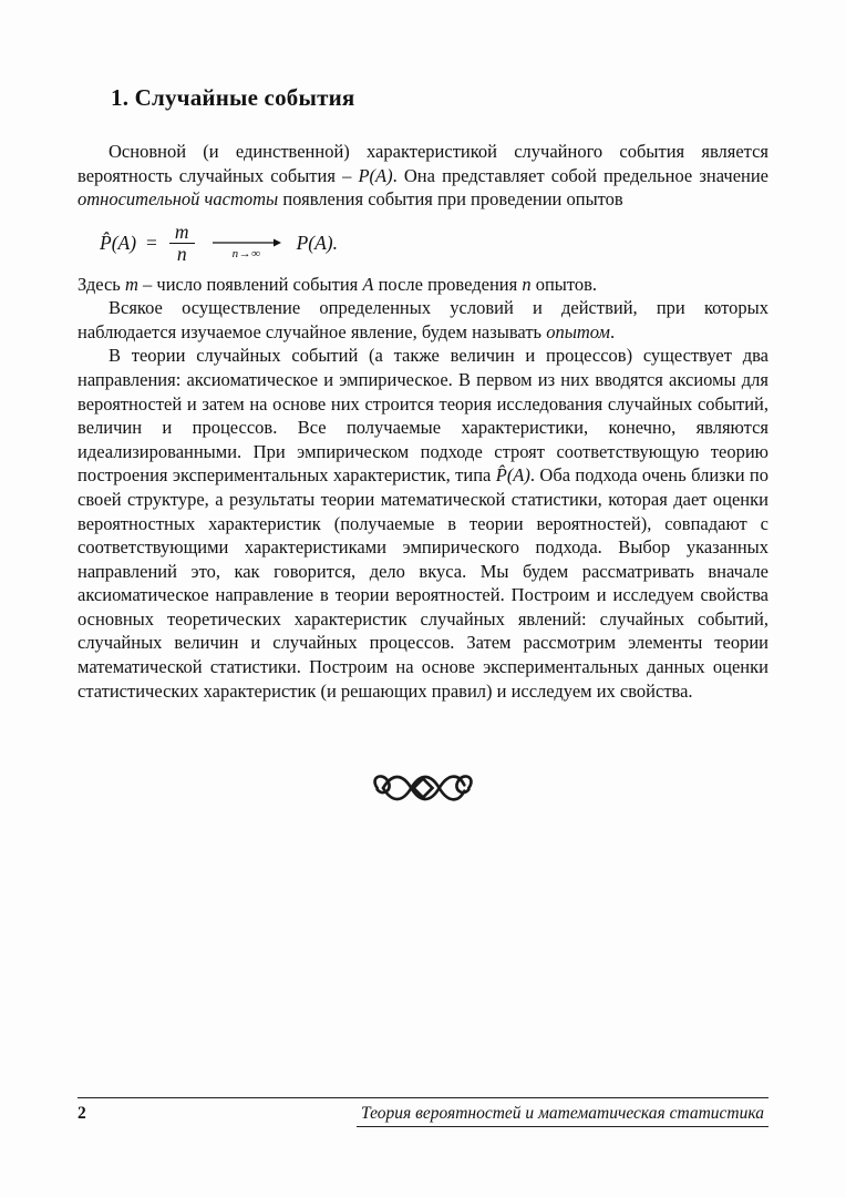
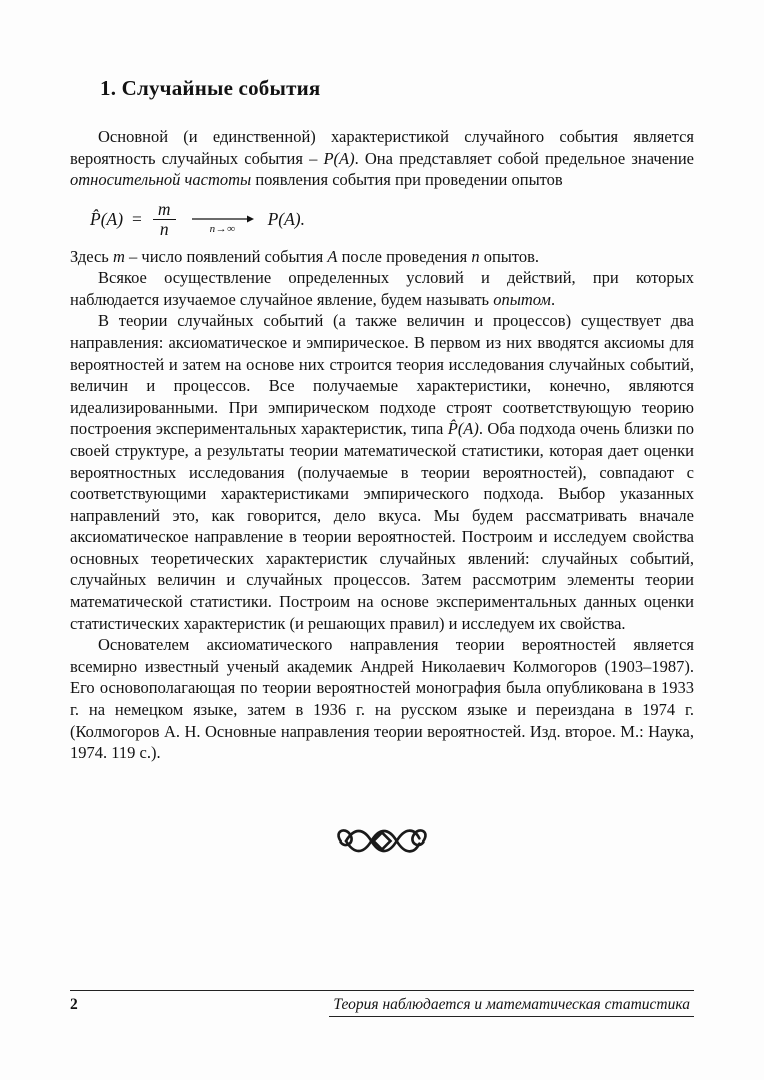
  1. Случайные события
  Основной (и единственной) характеристикой случайного события является вероятность случайных события – P(A). Она представляет собой предельное значение относительной частоты появления события при проведении опытов
  P̂(A)
  =
  m
  n
  n→∞
  P(A).
  Здесь m – число появлений события A после проведения n опытов.
  Всякое осуществление определенных условий и действий, при которых наблюдается изучаемое случайное явление, будем называть опытом.
- В теории случайных событий (а также величин и процессов) существует два направления: аксиоматическое и эмпирическое. В первом из них вводятся аксиомы для вероятностей и затем на основе них строится теория исследования случайных событий, величин и процессов. Все получаемые характеристики, конечно, являются идеализированными. При эмпирическом подходе строят соответствующую теорию построения экспериментальных характеристик, типа P̂(A). Оба подхода очень близки по своей структуре, а результаты теории математической статистики, которая дает оценки вероятностных характеристик (получаемые в теории вероятностей), совпадают с соответствующими характеристиками эмпирического подхода. Выбор указанных направлений это, как говорится, дело вкуса. Мы будем рассматривать вначале аксиоматическое направление в теории вероятностей. Построим и исследуем свойства основных теоретических характеристик случайных явлений: случайных событий, случайных величин и случайных процессов. Затем рассмотрим элементы теории математической статистики. Построим на основе экспериментальных данных оценки статистических характеристик (и решающих правил) и исследуем их свойства.
+ В теории случайных событий (а также величин и процессов) существует два направления: аксиоматическое и эмпирическое. В первом из них вводятся аксиомы для вероятностей и затем на основе них строится теория исследования случайных событий, величин и процессов. Все получаемые характеристики, конечно, являются идеализированными. При эмпирическом подходе строят соответствующую теорию построения экспериментальных характеристик, типа P̂(A). Оба подхода очень близки по своей структуре, а результаты теории математической статистики, которая дает оценки вероятностных исследования (получаемые в теории вероятностей), совпадают с соответствующими характеристиками эмпирического подхода. Выбор указанных направлений это, как говорится, дело вкуса. Мы будем рассматривать вначале аксиоматическое направление в теории вероятностей. Построим и исследуем свойства основных теоретических характеристик случайных явлений: случайных событий, случайных величин и случайных процессов. Затем рассмотрим элементы теории математической статистики. Построим на основе экспериментальных данных оценки статистических характеристик (и решающих правил) и исследуем их свойства.
+ Основателем аксиоматического направления теории вероятностей является всемирно известный ученый академик Андрей Николаевич Колмогоров (1903–1987). Его основополагающая по теории вероятностей монография была опубликована в 1933 г. на немецком языке, затем в 1936 г. на русском языке и переиздана в 1974 г. (Колмогоров А. Н. Основные направления теории вероятностей. Изд. второе. М.: Наука, 1974. 119 с.).
  2
- Теория вероятностей и математическая статистика
+ Теория наблюдается и математическая статистика
